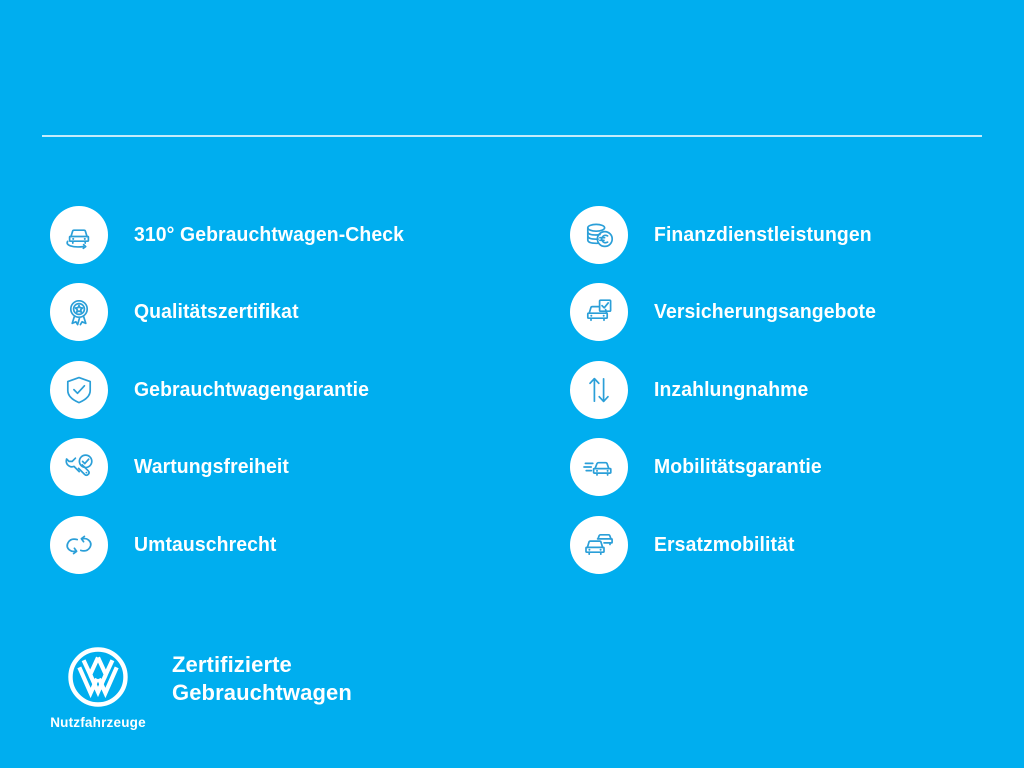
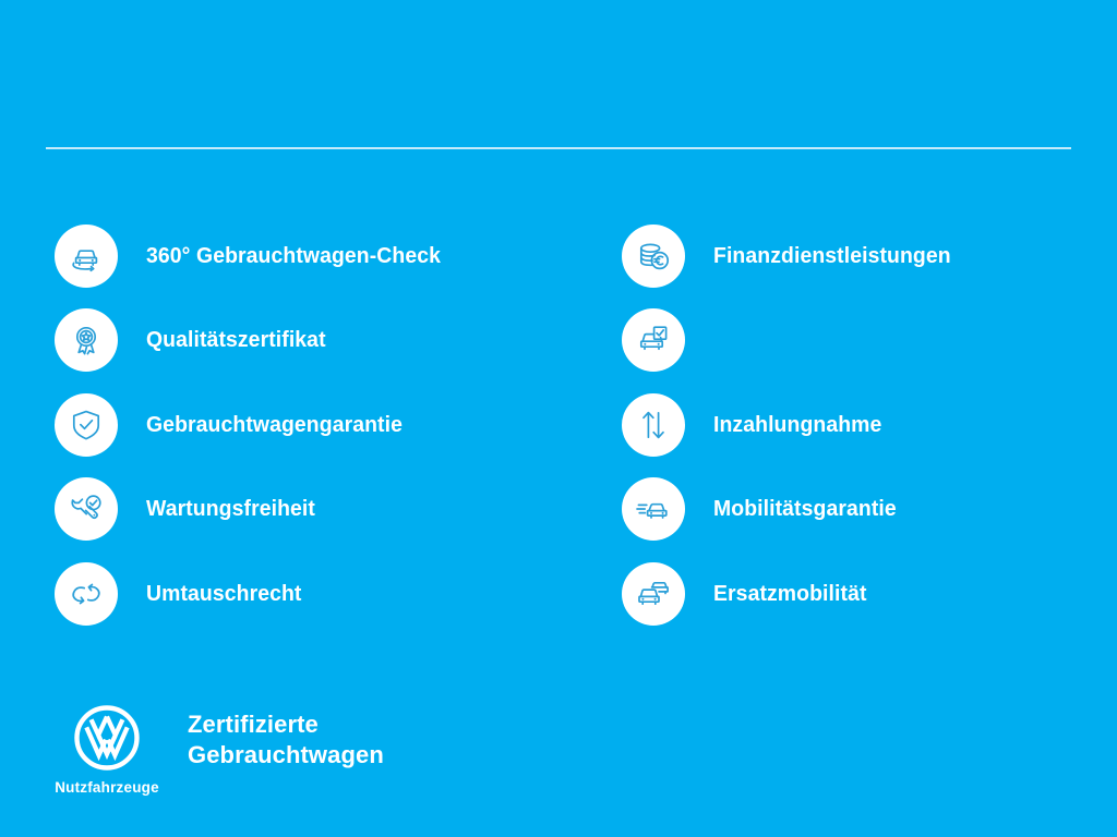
- 310° Gebrauchtwagen-Check
+ 360° Gebrauchtwagen-Check
  Qualitätszertifikat
  Gebrauchtwagengarantie
  Wartungsfreiheit
  Umtauschrecht
  Finanzdienstleistungen
- Versicherungsangebote
  Inzahlungnahme
  Mobilitätsgarantie
  Ersatzmobilität
  Nutzfahrzeuge
  Zertifizierte
  Gebrauchtwagen
